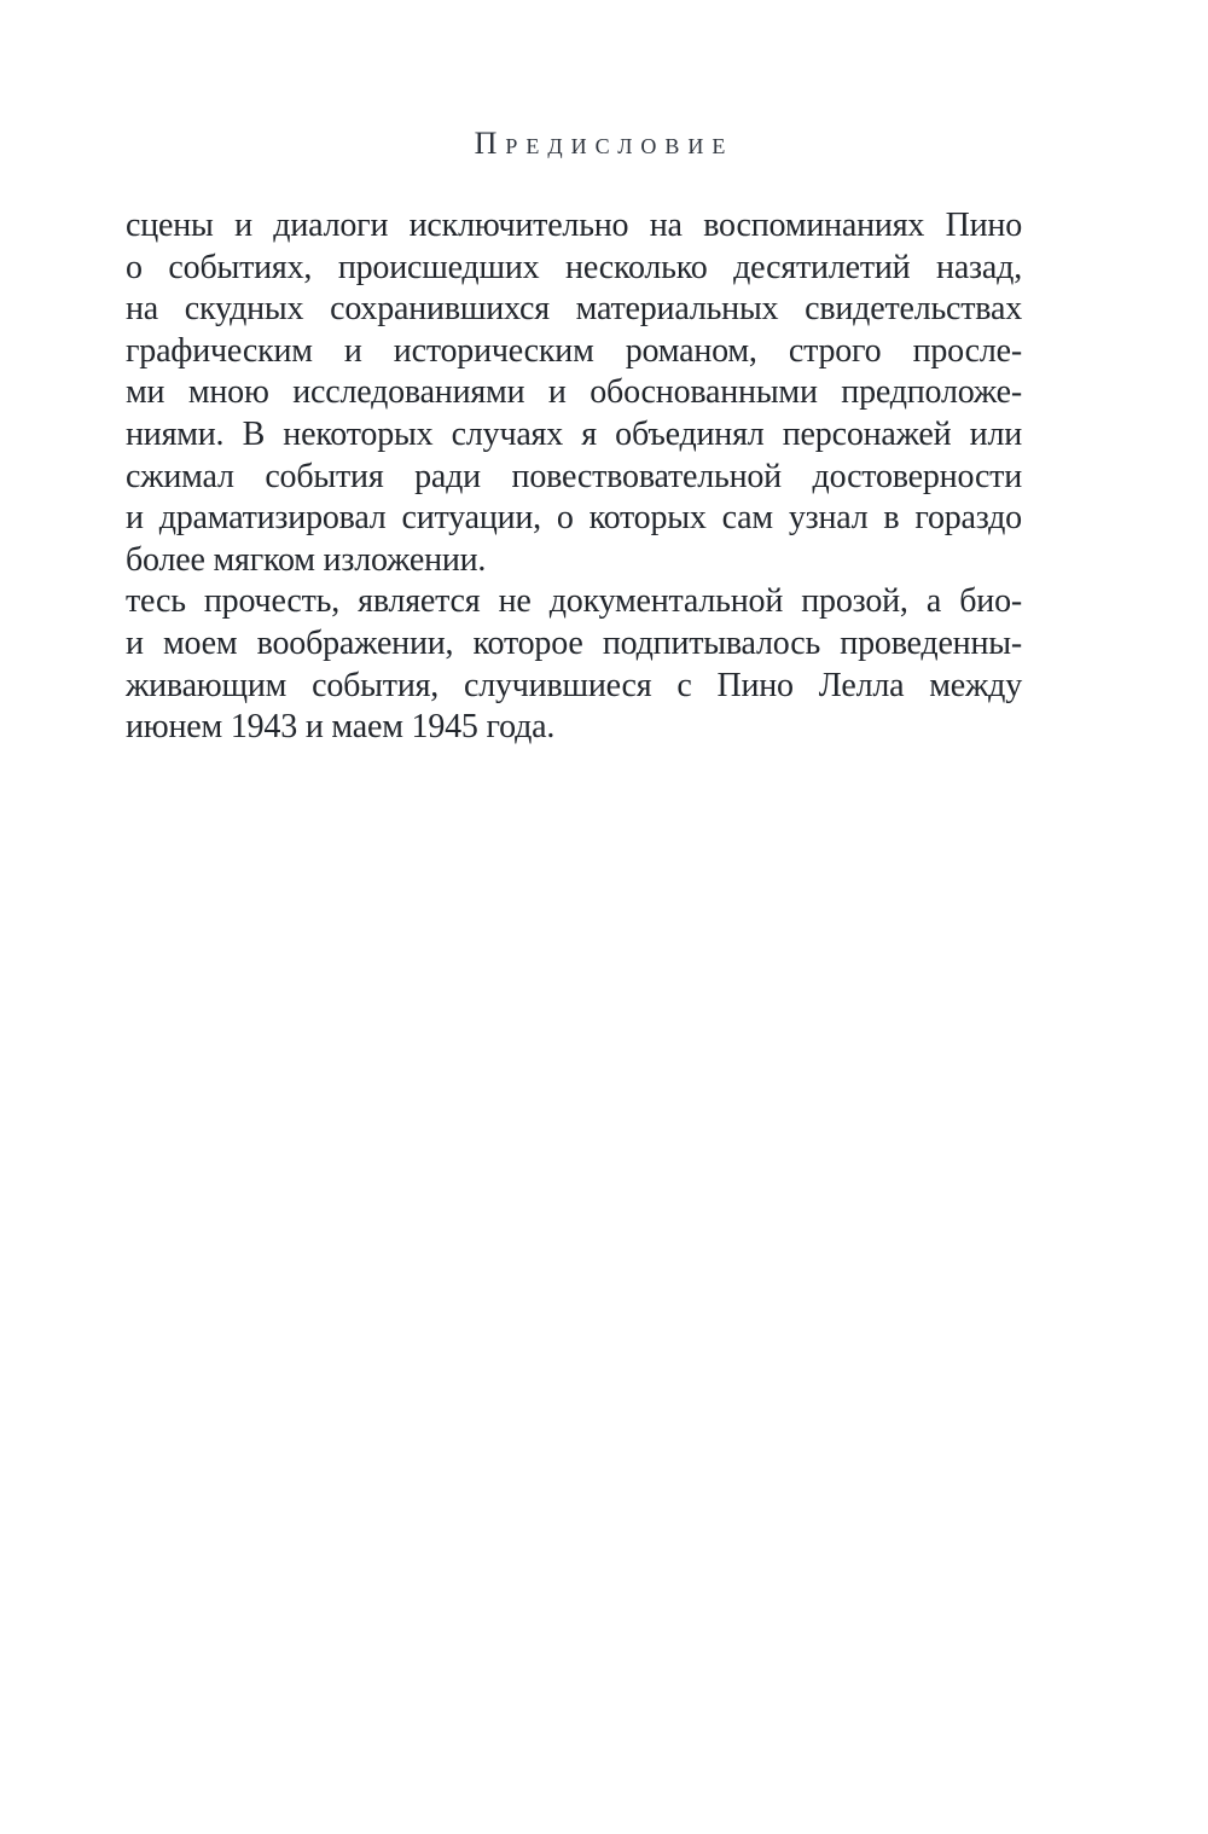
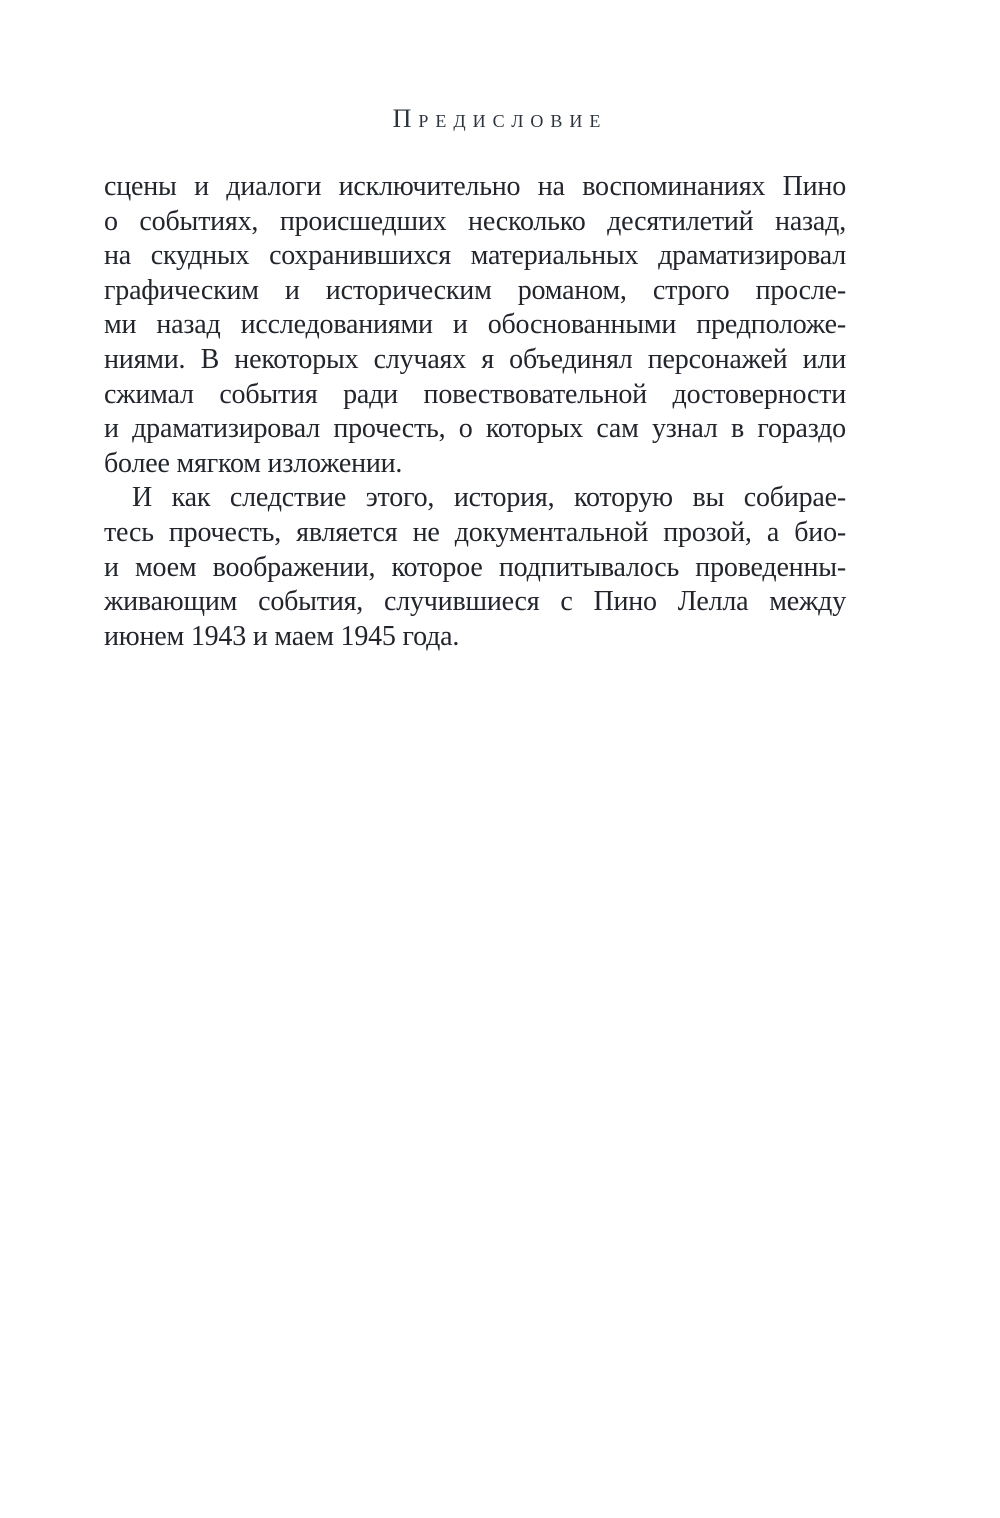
  Предисловие
  сцены и диалоги исключительно на воспоминаниях Пино
  о событиях, происшедших несколько десятилетий назад,
- на скудных сохранившихся материальных свидетельствах
+ на скудных сохранившихся материальных драматизировал
  графическим и историческим романом, строго просле-
- ми мною исследованиями и обоснованными предположе-
+ ми назад исследованиями и обоснованными предположе-
  ниями. В некоторых случаях я объединял персонажей или
  сжимал события ради повествовательной достоверности
- и драматизировал ситуации, о которых сам узнал в гораздо
+ и драматизировал прочесть, о которых сам узнал в гораздо
  более мягком изложении.
+ И как следствие этого, история, которую вы собирае-
  тесь прочесть, является не документальной прозой, а био-
  и моем воображении, которое подпитывалось проведенны-
  живающим события, случившиеся с Пино Лелла между
  июнем 1943 и маем 1945 года.
